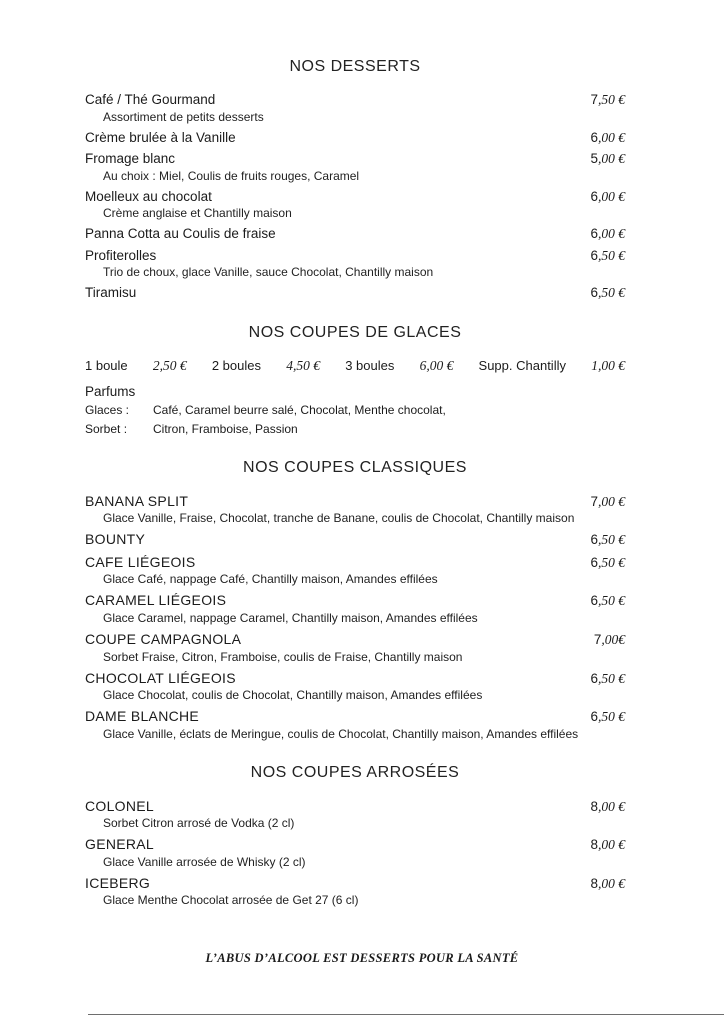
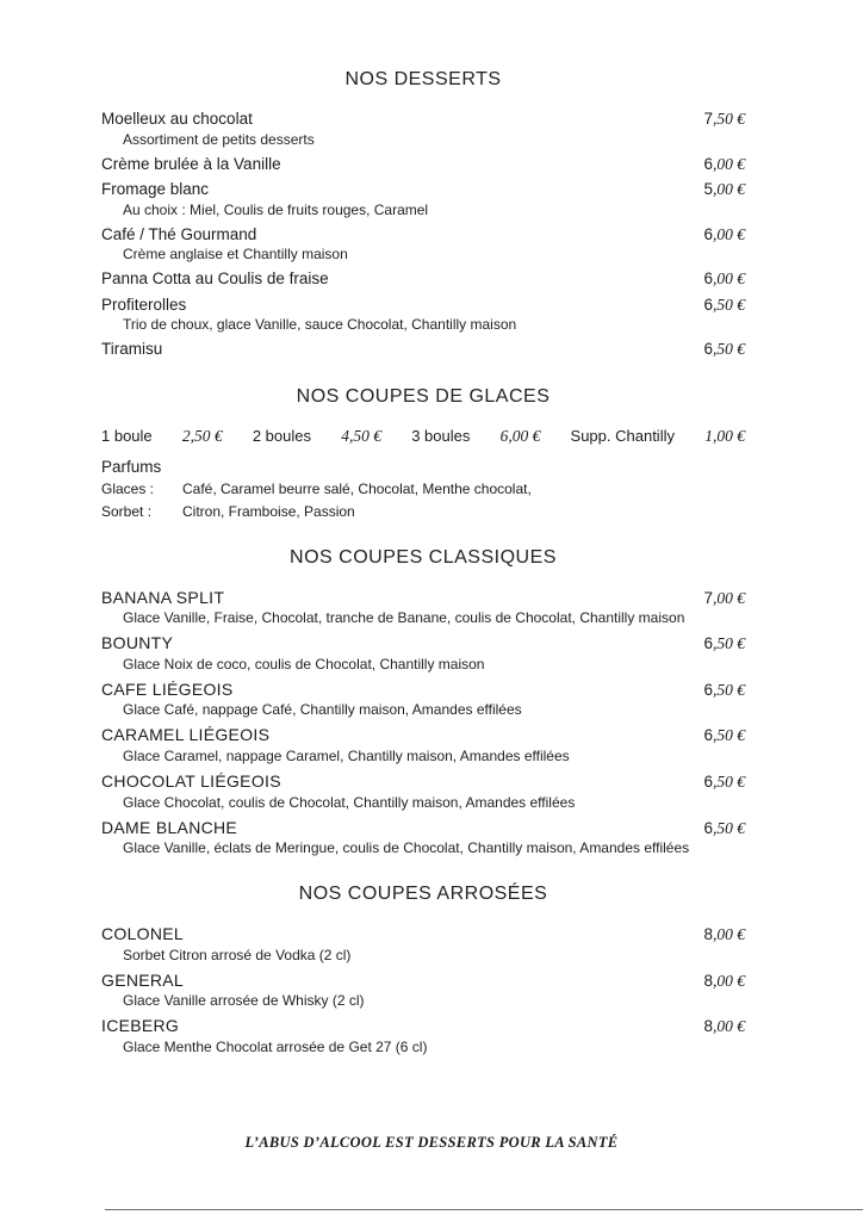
  NOS DESSERTS
- Café / Thé Gourmand
+ Moelleux au chocolat
  7,50 €
  Assortiment de petits desserts
  Crème brulée à la Vanille
  6,00 €
  Fromage blanc
  5,00 €
  Au choix : Miel, Coulis de fruits rouges, Caramel
- Moelleux au chocolat
+ Café / Thé Gourmand
  6,00 €
  Crème anglaise et Chantilly maison
  Panna Cotta au Coulis de fraise
  6,00 €
  Profiterolles
  6,50 €
  Trio de choux, glace Vanille, sauce Chocolat, Chantilly maison
  Tiramisu
  6,50 €
  NOS COUPES DE GLACES
  1 boule
  2,50 €
  2 boules
  4,50 €
  3 boules
  6,00 €
  Supp. Chantilly
  1,00 €
  Parfums
  Glaces :
  Café, Caramel beurre salé, Chocolat, Menthe chocolat,
  Sorbet :
  Citron, Framboise, Passion
  NOS COUPES CLASSIQUES
  BANANA SPLIT
  7,00 €
  Glace Vanille, Fraise, Chocolat, tranche de Banane, coulis de Chocolat, Chantilly maison
  BOUNTY
  6,50 €
+ Glace Noix de coco, coulis de Chocolat, Chantilly maison
  CAFE LIÉGEOIS
  6,50 €
  Glace Café, nappage Café, Chantilly maison, Amandes effilées
  CARAMEL LIÉGEOIS
  6,50 €
  Glace Caramel, nappage Caramel, Chantilly maison, Amandes effilées
- COUPE CAMPAGNOLA
- 7,00€
- Sorbet Fraise, Citron, Framboise, coulis de Fraise, Chantilly maison
  CHOCOLAT LIÉGEOIS
  6,50 €
  Glace Chocolat, coulis de Chocolat, Chantilly maison, Amandes effilées
  DAME BLANCHE
  6,50 €
  Glace Vanille, éclats de Meringue, coulis de Chocolat, Chantilly maison, Amandes effilées
  NOS COUPES ARROSÉES
  COLONEL
  8,00 €
  Sorbet Citron arrosé de Vodka (2 cl)
  GENERAL
  8,00 €
  Glace Vanille arrosée de Whisky (2 cl)
  ICEBERG
  8,00 €
  Glace Menthe Chocolat arrosée de Get 27 (6 cl)
  L’ABUS D’ALCOOL EST DESSERTS POUR LA SANTÉ
